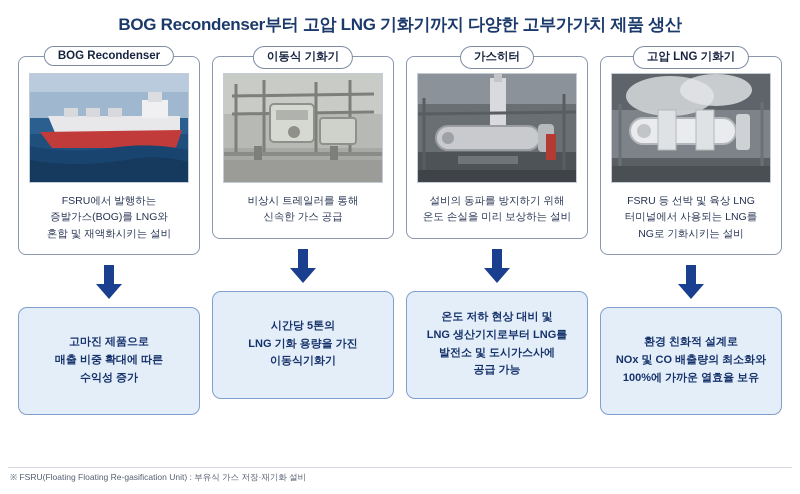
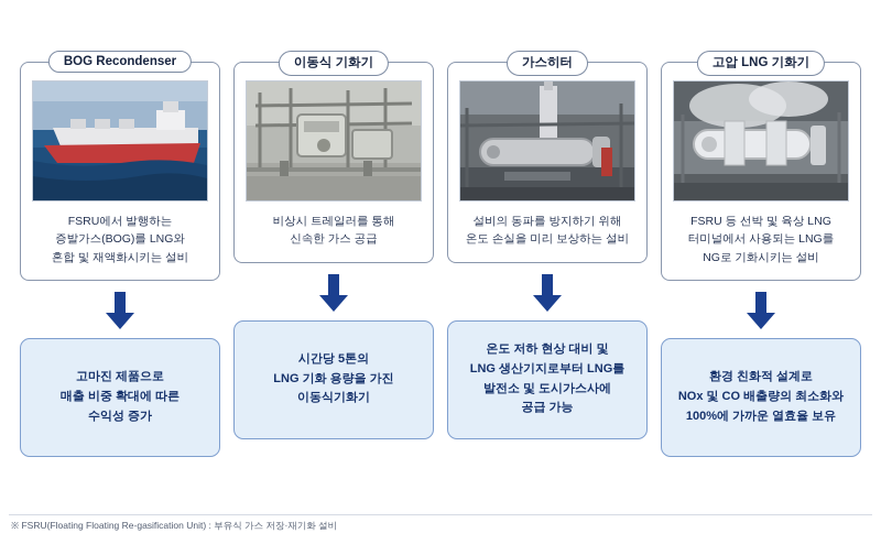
- BOG Recondenser부터 고압 LNG 기화기까지 다양한 고부가가치 제품 생산
  BOG Recondenser
  FSRU에서 발행하는
  증발가스(BOG)를 LNG와
  혼합 및 재액화시키는 설비
  고마진 제품으로
  매출 비중 확대에 따른
  수익성 증가
  이동식 기화기
  비상시 트레일러를 통해
  신속한 가스 공급
  시간당 5톤의
  LNG 기화 용량을 가진
  이동식기화기
  가스히터
  설비의 동파를 방지하기 위해
  온도 손실을 미리 보상하는 설비
  온도 저하 현상 대비 및
  LNG 생산기지로부터 LNG를
  발전소 및 도시가스사에
  공급 가능
  고압 LNG 기화기
  FSRU 등 선박 및 육상 LNG
  터미널에서 사용되는 LNG를
  NG로 기화시키는 설비
  환경 친화적 설계로
  NOx 및 CO 배출량의 최소화와
  100%에 가까운 열효율 보유
  ※ FSRU(Floating Floating Re-gasification Unit) : 부유식 가스 저장·재기화 설비
